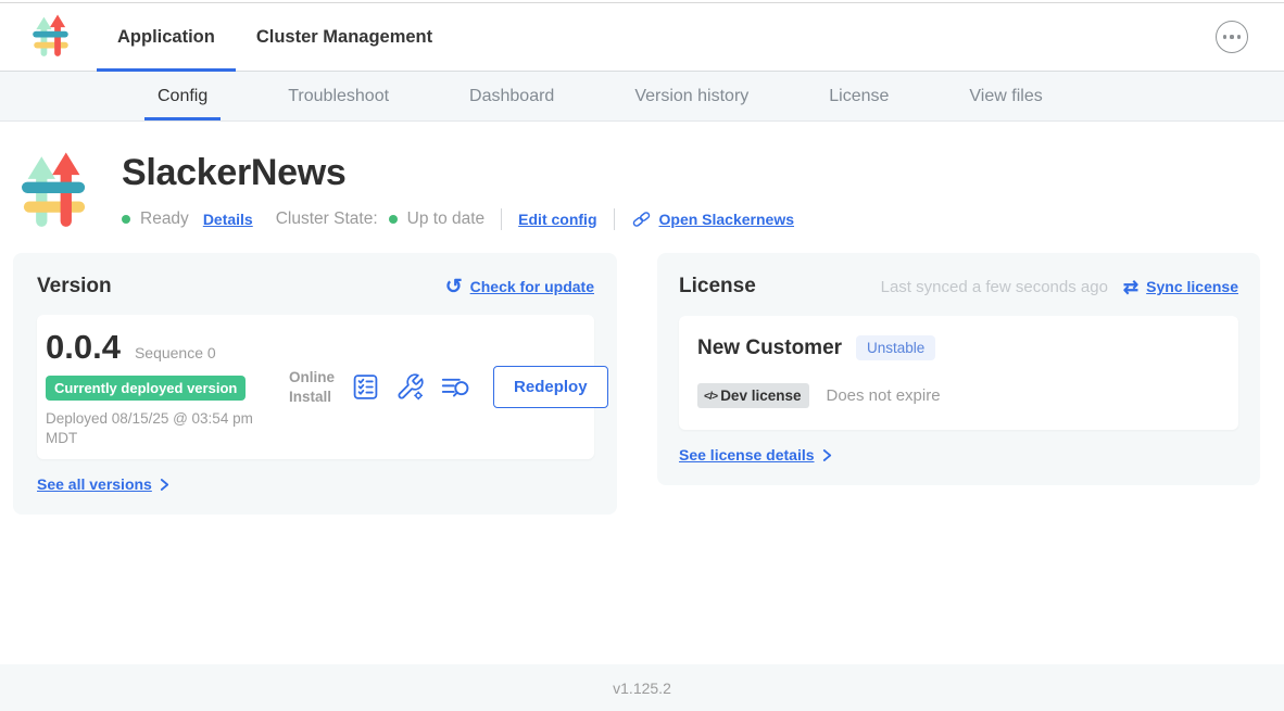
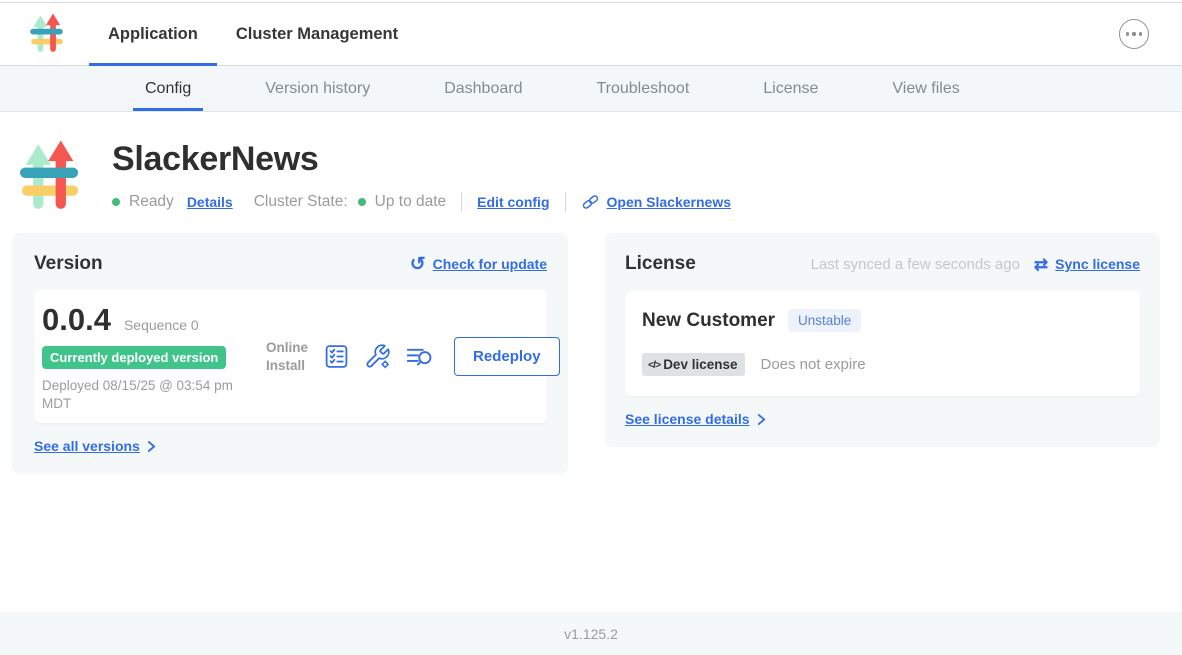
  Application
  Cluster Management
  Config
- Troubleshoot
+ Version history
  Dashboard
- Version history
+ Troubleshoot
  License
  View files
  SlackerNews
  Ready
  Details
  Cluster State:
  Up to date
  Edit config
  Open Slackernews
  Version
  ↺
  Check for update
  0.0.4
  Sequence 0
  Currently deployed version
  Deployed 08/15/25 @ 03:54 pm MDT
  Online
  Install
  Redeploy
  See all versions
  License
  Last synced a few seconds ago
  ⇄
  Sync license
  New Customer
  Unstable
  </>
  Dev license
  Does not expire
  See license details
  v1.125.2
